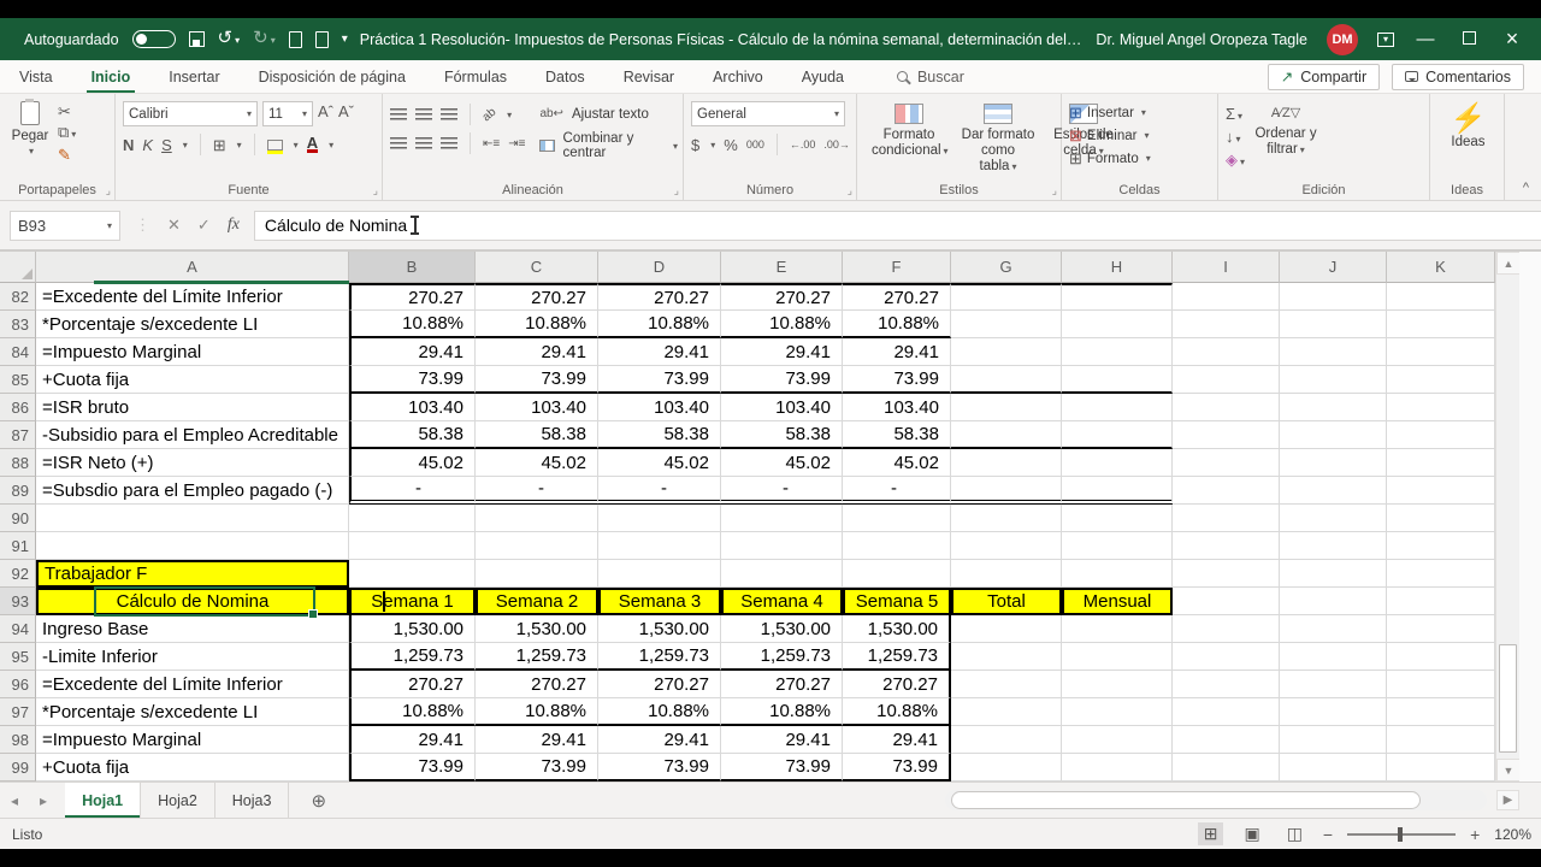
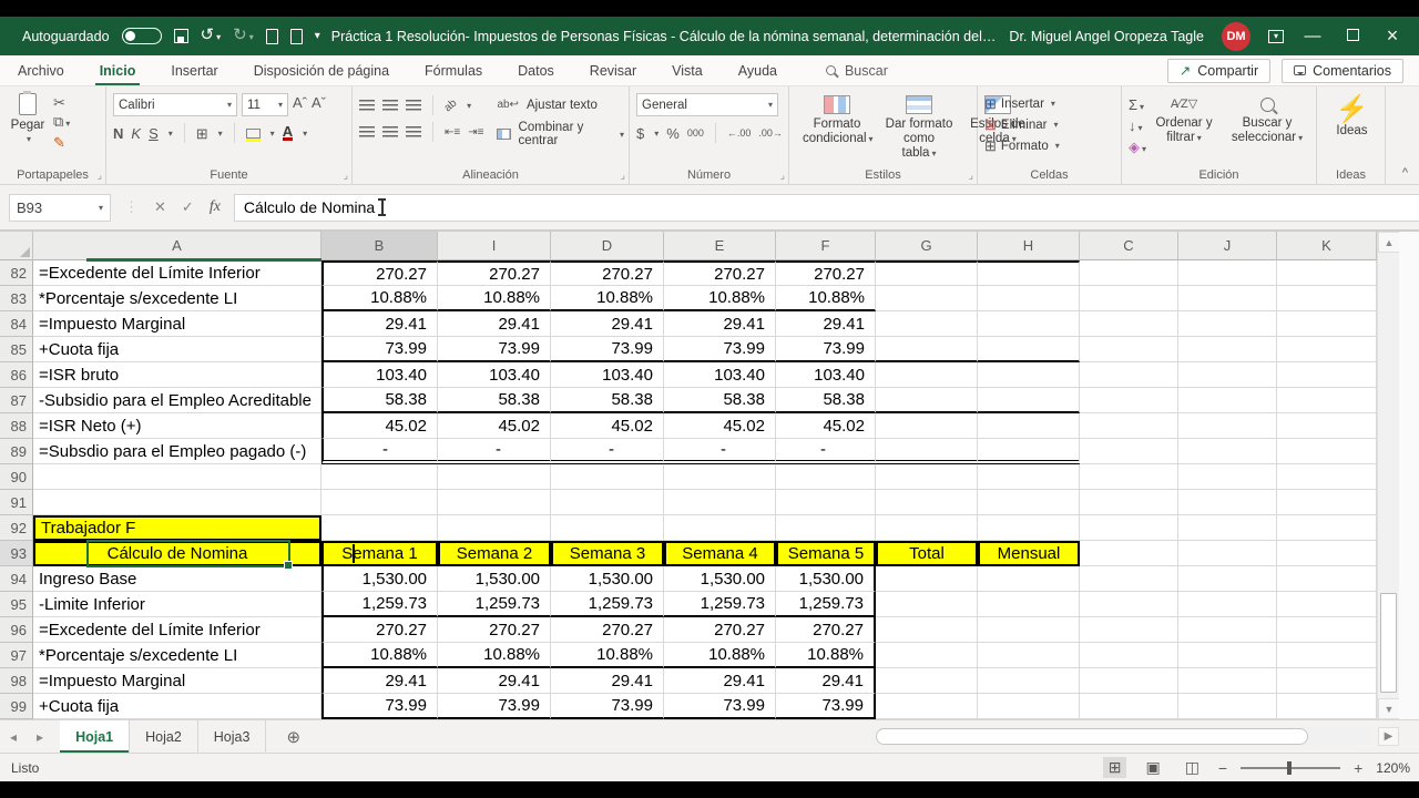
  Autoguardado
  ↺ ▾
  ↻ ▾
  ▾
  Práctica 1 Resolución- Impuestos de Personas Físicas - Cálculo de la nómina semanal, determinación del Aju.
  Dr. Miguel Angel Oropeza Tagle
  DM
  ▾
  —
  ×
- Vista
+ Archivo
  Inicio
  Insertar
  Disposición de página
  Fórmulas
  Datos
  Revisar
- Archivo
+ Vista
  Ayuda
  Buscar
  ↗
  Compartir
  Comentarios
  Pegar
  ▾
  ✂
  ⧉ ▾
  ✎
  Portapapeles
  ⌟
  Calibri
  ▾
  11
  ▾
  Aˆ
  Aˇ
  N
  K
  S
  ▾
  ⊞
  ▾
  ▾
  A
  ▾
  Fuente
  ⌟
  ▾
  ⇤≡
  ⇥≡
  ab↩
  Ajustar texto
  Combinar y centrar
  ▾
  Alineación
  ⌟
  General
  ▾
  $
  ▾
  %
  000
  ←.00
  .00→
  Número
  ⌟
  Formato condicional ▾
  Dar formato como tabla ▾
  Estilos de celda ▾
  Estilos
  ⌟
  ⊞
  Insertar
  ▾
  ⊠
  Eliminar
  ▾
  ⊞
  Formato
  ▾
  Celdas
  Σ ▾
  ↓ ▾
  ◈ ▾
  A∕Z▽
  Ordenar y filtrar ▾
+ Buscar y seleccionar ▾
  Edición
  ⚡
  Ideas
  Ideas
  ^
  B93
  ▾
  ⋮
  ✕
  ✓
  fx
  Cálculo de Nomina
  A
  B
- C
+ I
  D
  E
  F
  G
  H
- I
+ C
  J
  K
  82
  =Excedente del Límite Inferior
  270.27
  270.27
  270.27
  270.27
  270.27
  83
  *Porcentaje s/excedente LI
  10.88%
  10.88%
  10.88%
  10.88%
  10.88%
  84
  =Impuesto Marginal
  29.41
  29.41
  29.41
  29.41
  29.41
  85
  +Cuota fija
  73.99
  73.99
  73.99
  73.99
  73.99
  86
  =ISR bruto
  103.40
  103.40
  103.40
  103.40
  103.40
  87
  -Subsidio para el Empleo Acreditable
  58.38
  58.38
  58.38
  58.38
  58.38
  88
  =ISR Neto (+)
  45.02
  45.02
  45.02
  45.02
  45.02
  89
  =Subsdio para el Empleo pagado (-)
  -
  -
  -
  -
  -
  90
  91
  92
  Trabajador F
  93
  Semana 1
  Semana 2
  Semana 3
  Semana 4
  Semana 5
  Total
  Mensual
  94
  Ingreso Base
  1,530.00
  1,530.00
  1,530.00
  1,530.00
  1,530.00
  95
  -Limite Inferior
  1,259.73
  1,259.73
  1,259.73
  1,259.73
  1,259.73
  96
  =Excedente del Límite Inferior
  270.27
  270.27
  270.27
  270.27
  270.27
  97
  *Porcentaje s/excedente LI
  10.88%
  10.88%
  10.88%
  10.88%
  10.88%
  98
  =Impuesto Marginal
  29.41
  29.41
  29.41
  29.41
  29.41
  99
  +Cuota fija
  73.99
  73.99
  73.99
  73.99
  73.99
  ▲
  ▼
  ◂
  ▸
  Hoja1
  Hoja2
  Hoja3
  ⊕
  ▶
  Listo
  ⊞
  ▣
  ◫
  −
  +
  120%
